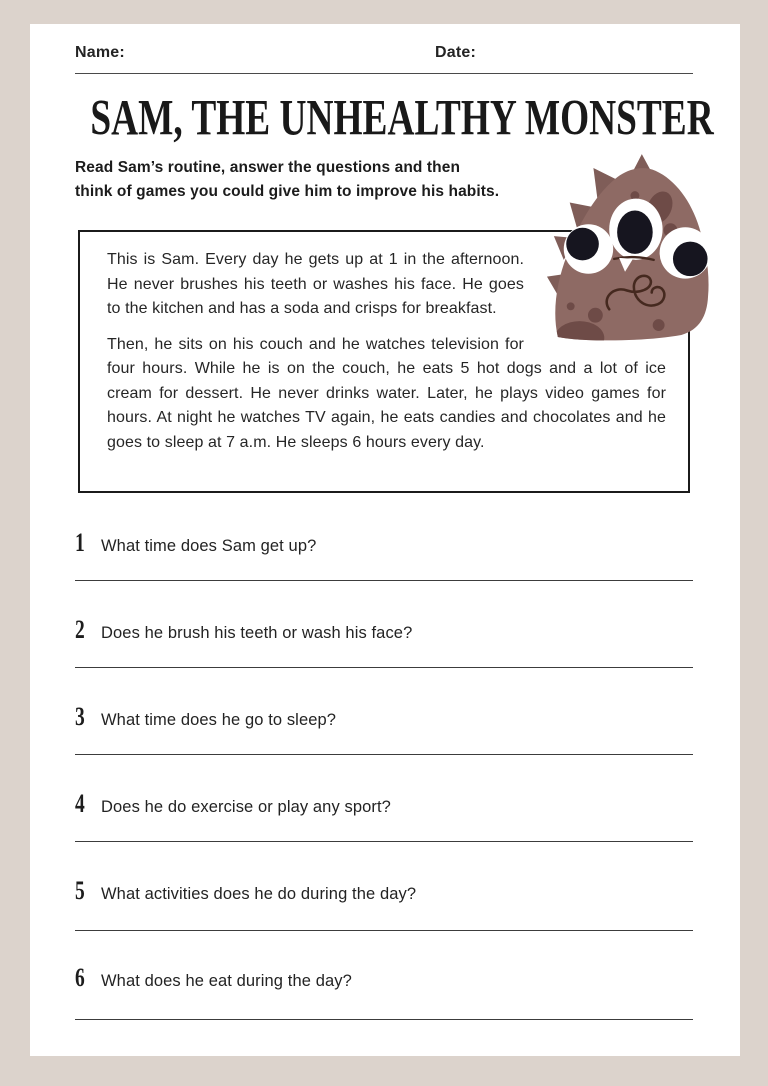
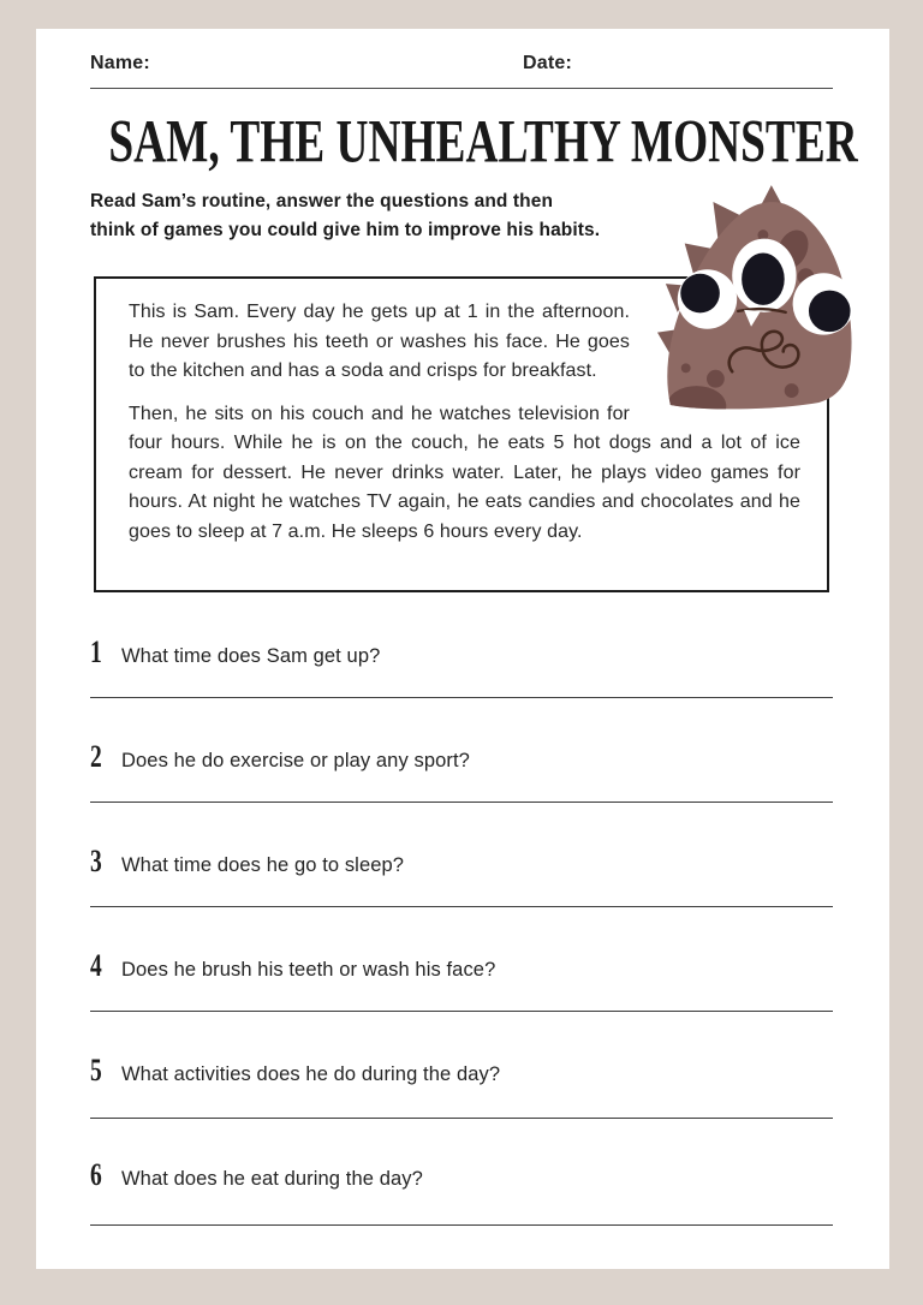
  Name:
  Date:
  SAM, THE UNHEALTHY MONSTER
  Read Sam’s routine, answer the questions and then
  think of games you could give him to improve his habits.
  This is Sam. Every day he gets up at 1 in the afternoon. He never brushes his teeth or washes his face. He goes to the kitchen and has a soda and crisps for breakfast.
  Then, he sits on his couch and he watches television for four hours. While he is on the couch, he eats 5 hot dogs and a lot of ice cream for dessert. He never drinks water. Later, he plays video games for hours. At night he watches TV again, he eats candies and chocolates and he goes to sleep at 7 a.m. He sleeps 6 hours every day.
  1
  What time does Sam get up?
  2
- Does he brush his teeth or wash his face?
+ Does he do exercise or play any sport?
  3
  What time does he go to sleep?
  4
- Does he do exercise or play any sport?
+ Does he brush his teeth or wash his face?
  5
  What activities does he do during the day?
  6
  What does he eat during the day?
